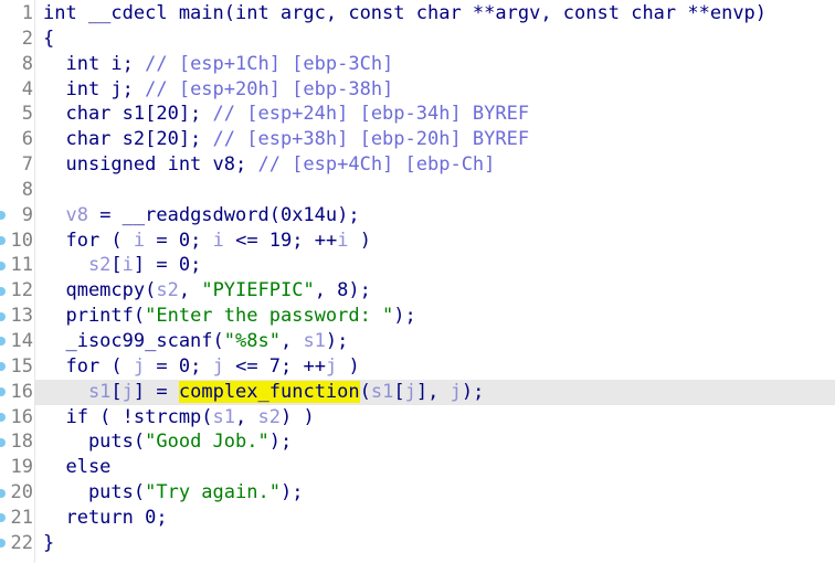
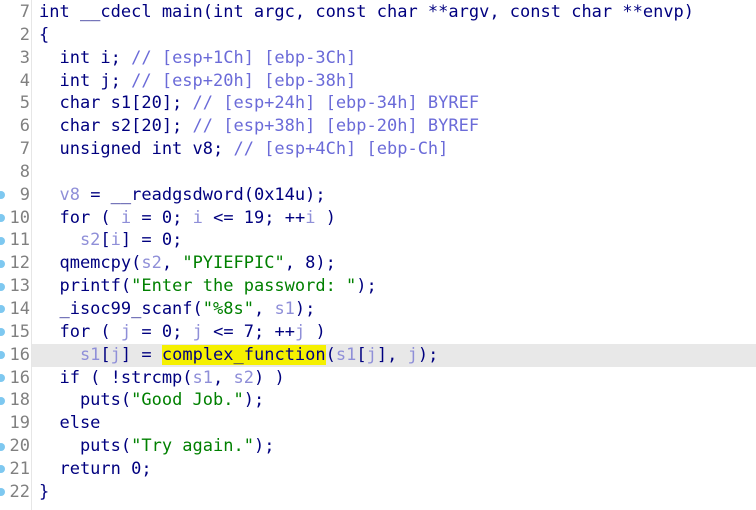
- 1 int __cdecl main(int argc, const char **argv, const char **envp)
+ 7 int __cdecl main(int argc, const char **argv, const char **envp)
  2 {
- 8 int i; // [esp+1Ch] [ebp-3Ch]
+ 3 int i; // [esp+1Ch] [ebp-3Ch]
  4 int j; // [esp+20h] [ebp-38h]
  5 char s1[20]; // [esp+24h] [ebp-34h] BYREF
  6 char s2[20]; // [esp+38h] [ebp-20h] BYREF
  7 unsigned int v8; // [esp+4Ch] [ebp-Ch]
  8
  9 v8 = __readgsdword(0x14u);
  10 for ( i = 0; i <= 19; ++i )
  11 s2[i] = 0;
  12 qmemcpy(s2, "PYIEFPIC", 8);
  13 printf("Enter the password: ");
  14 _isoc99_scanf("%8s", s1);
  15 for ( j = 0; j <= 7; ++j )
  16 s1[j] = complex_function(s1[j], j);
  16 if ( !strcmp(s1, s2) )
  18 puts("Good Job.");
  19 else
  20 puts("Try again.");
  21 return 0;
  22 }
